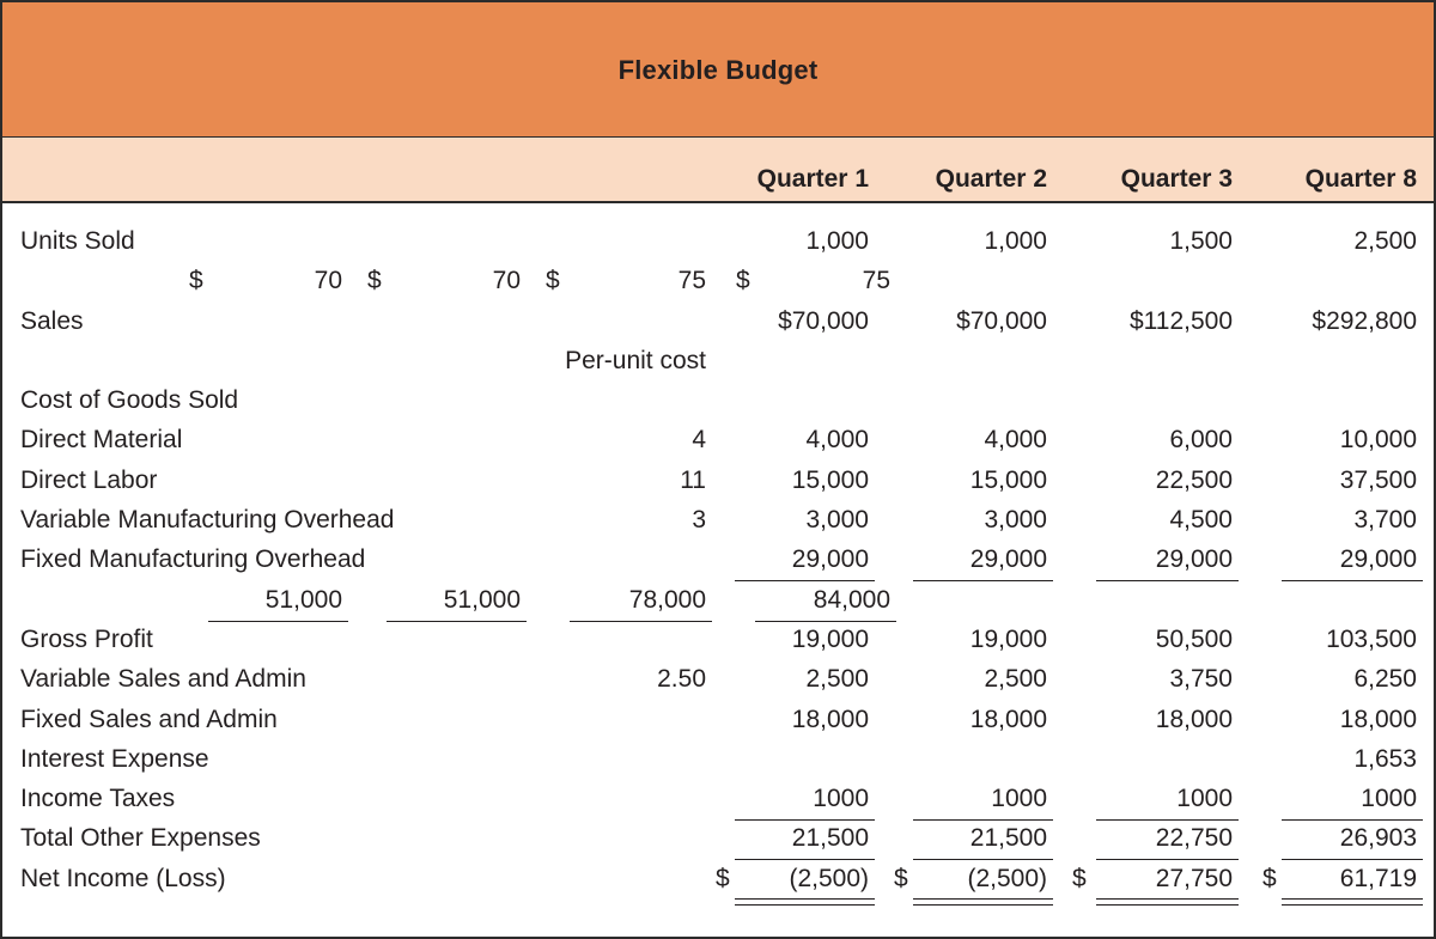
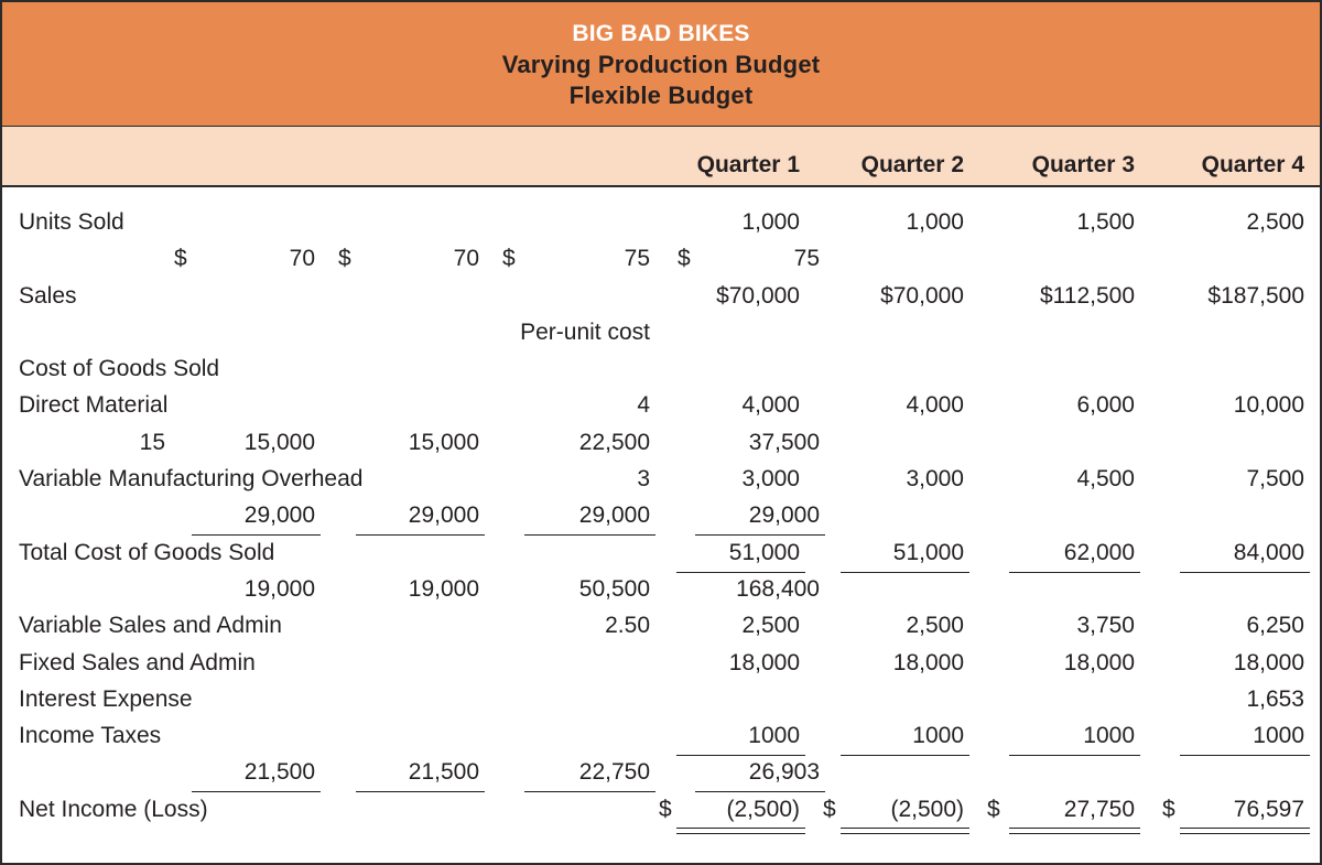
+ BIG BAD BIKES
+ Varying Production Budget
  Flexible Budget
  Quarter 1
  Quarter 2
  Quarter 3
- Quarter 8
+ Quarter 4
  Units Sold
  1,000
  1,000
  1,500
  2,500
  $
  70
  $
  70
  $
  75
  $
  75
  Sales
  $70,000
  $70,000
  $112,500
- $292,800
+ $187,500
  Per-unit cost
  Cost of Goods Sold
  Direct Material
  4
  4,000
  4,000
  6,000
  10,000
- Direct Labor
- 11
+ 15
  15,000
  15,000
  22,500
  37,500
  Variable Manufacturing Overhead
  3
  3,000
  3,000
  4,500
- 3,700
+ 7,500
- Fixed Manufacturing Overhead
  29,000
  29,000
  29,000
  29,000
+ Total Cost of Goods Sold
  51,000
  51,000
- 78,000
+ 62,000
  84,000
- Gross Profit
  19,000
  19,000
  50,500
- 103,500
+ 168,400
  Variable Sales and Admin
  2.50
  2,500
  2,500
  3,750
  6,250
  Fixed Sales and Admin
  18,000
  18,000
  18,000
  18,000
  Interest Expense
  1,653
  Income Taxes
  1000
  1000
  1000
  1000
- Total Other Expenses
  21,500
  21,500
  22,750
  26,903
  Net Income (Loss)
  $
  (2,500)
  $
  (2,500)
  $
  27,750
  $
- 61,719
+ 76,597
